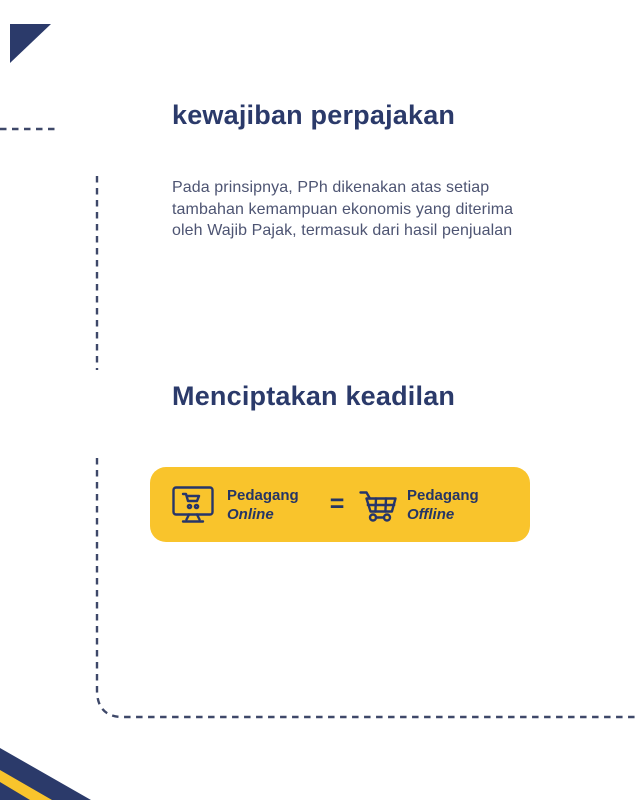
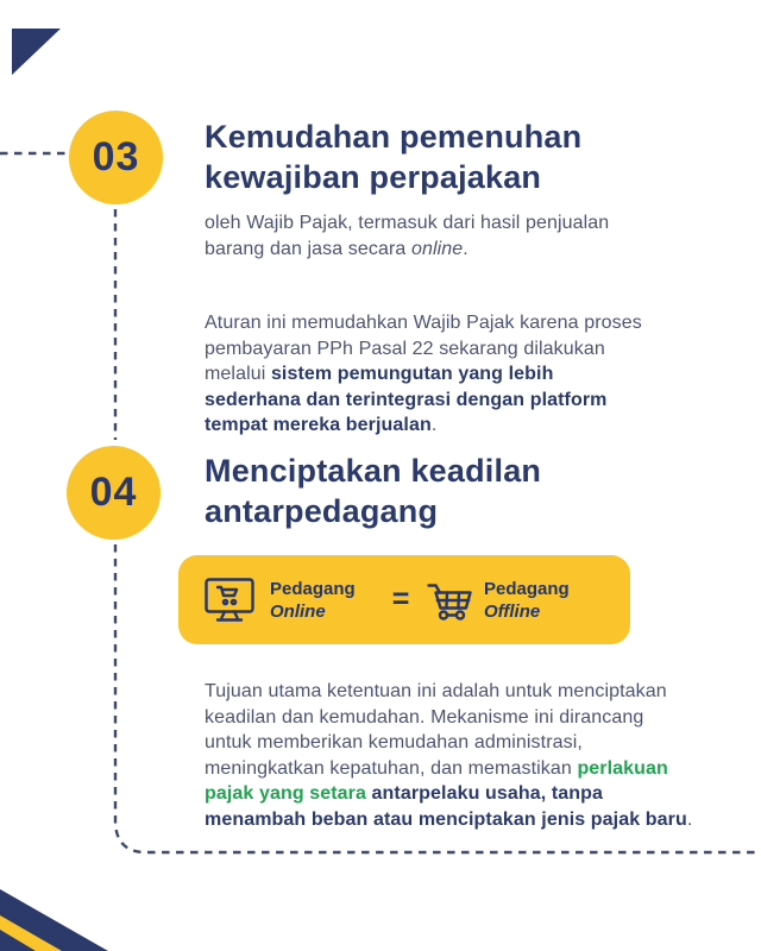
+ 03
+ Kemudahan pemenuhan
  kewajiban perpajakan
- Pada prinsipnya, PPh dikenakan atas setiap
- tambahan kemampuan ekonomis yang diterima
  oleh Wajib Pajak, termasuk dari hasil penjualan
+ barang dan jasa secara online.
+ Aturan ini memudahkan Wajib Pajak karena proses
+ pembayaran PPh Pasal 22 sekarang dilakukan
+ melalui sistem pemungutan yang lebih
+ sederhana dan terintegrasi dengan platform
+ tempat mereka berjualan.
+ 04
  Menciptakan keadilan
+ antarpedagang
  Pedagang
  Online
  =
  Pedagang
  Offline
+ Tujuan utama ketentuan ini adalah untuk menciptakan
+ keadilan dan kemudahan. Mekanisme ini dirancang
+ untuk memberikan kemudahan administrasi,
+ meningkatkan kepatuhan, dan memastikan perlakuan
+ pajak yang setara antarpelaku usaha, tanpa
+ menambah beban atau menciptakan jenis pajak baru.
